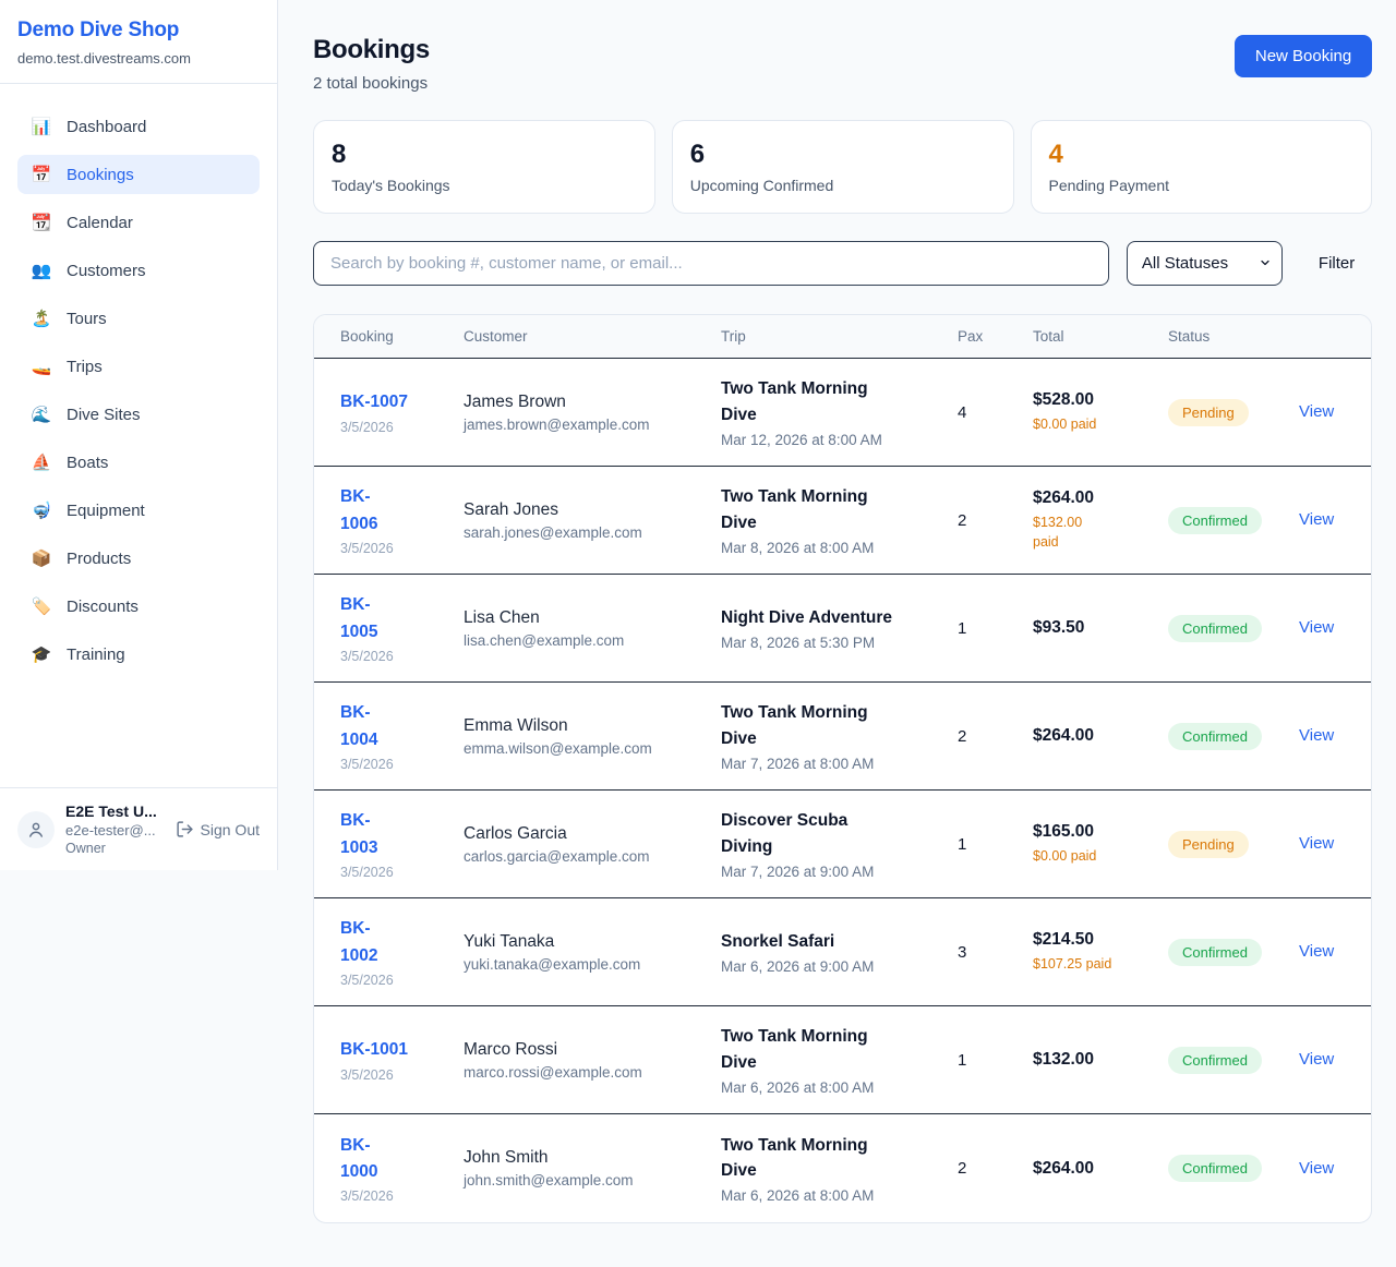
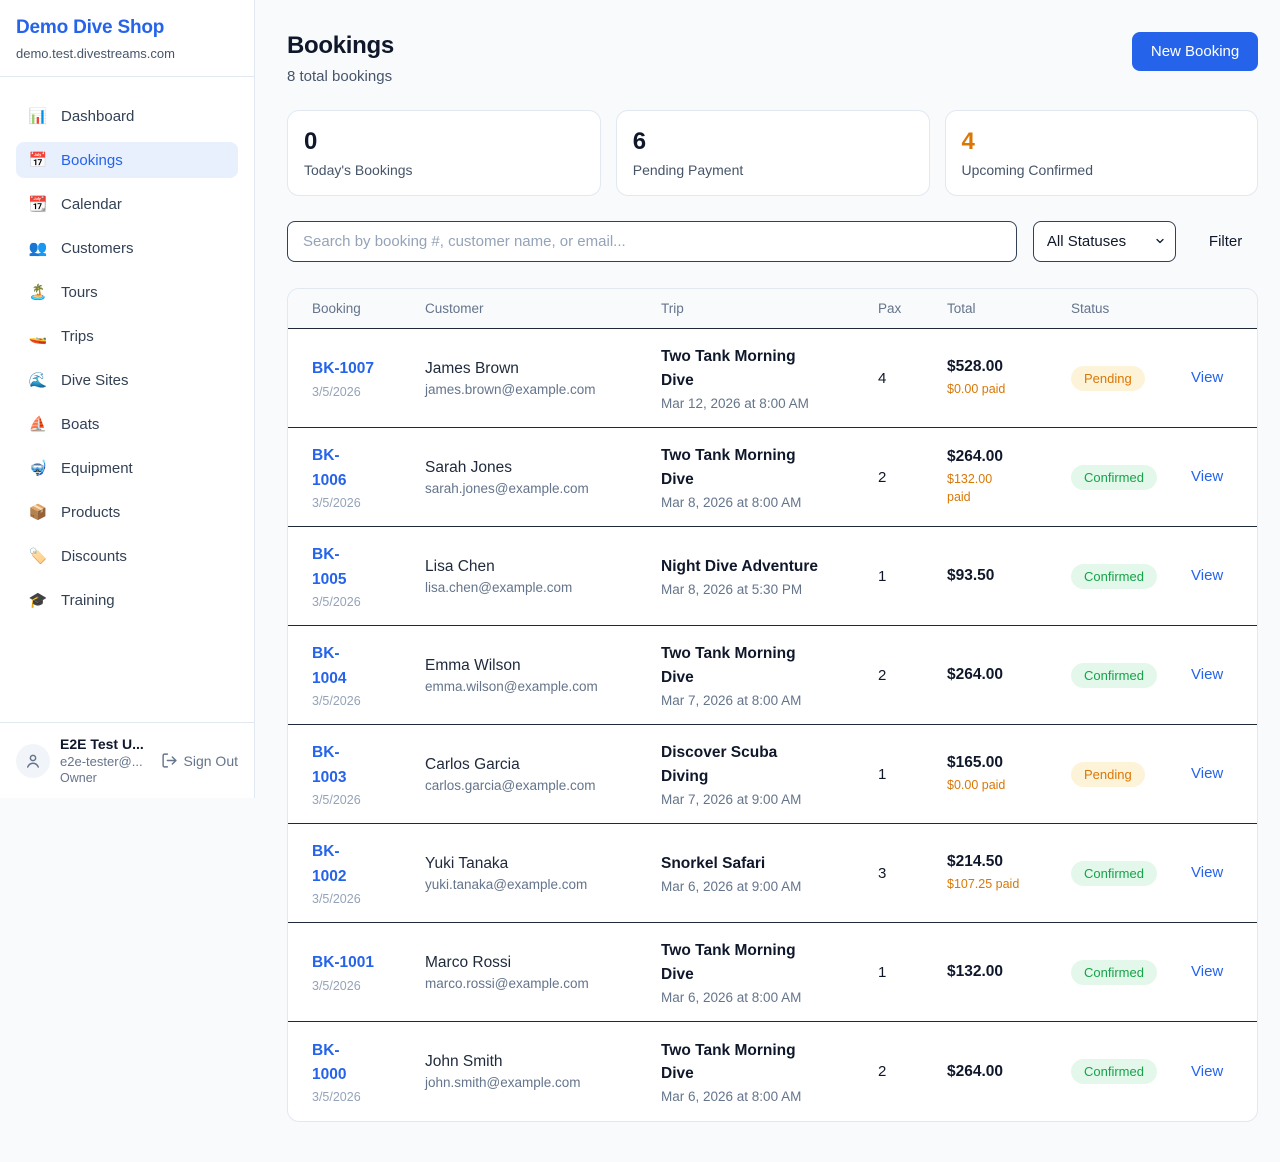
  Demo Dive Shop
  demo.test.divestreams.com
  📊
  Dashboard
  📅
  Bookings
  📆
  Calendar
  👥
  Customers
  🏝️
  Tours
  🚤
  Trips
  🌊
  Dive Sites
  ⛵
  Boats
  🤿
  Equipment
  📦
  Products
  🏷️
  Discounts
  🎓
  Training
  E2E Test U...
  e2e-tester@...
  Owner
  Sign Out
  Bookings
- 2 total bookings
+ 8 total bookings
  New Booking
- 8
+ 0
  Today's Bookings
  6
- Upcoming Confirmed
+ Pending Payment
  4
- Pending Payment
+ Upcoming Confirmed
  Search by booking #, customer name, or email...
  All Statuses
  Filter
  Booking
  Customer
  Trip
  Pax
  Total
  Status
  BK-1007
  3/5/2026
  James Brown
  james.brown@example.com
  Two Tank Morning
  Dive
  Mar 12, 2026 at 8:00 AM
  4
  $528.00
  $0.00 paid
  Pending
  View
  BK-
  1006
  3/5/2026
  Sarah Jones
  sarah.jones@example.com
  Two Tank Morning
  Dive
  Mar 8, 2026 at 8:00 AM
  2
  $264.00
  $132.00
  paid
  Confirmed
  View
  BK-
  1005
  3/5/2026
  Lisa Chen
  lisa.chen@example.com
  Night Dive Adventure
  Mar 8, 2026 at 5:30 PM
  1
  $93.50
  Confirmed
  View
  BK-
  1004
  3/5/2026
  Emma Wilson
  emma.wilson@example.com
  Two Tank Morning
  Dive
  Mar 7, 2026 at 8:00 AM
  2
  $264.00
  Confirmed
  View
  BK-
  1003
  3/5/2026
  Carlos Garcia
  carlos.garcia@example.com
  Discover Scuba
  Diving
  Mar 7, 2026 at 9:00 AM
  1
  $165.00
  $0.00 paid
  Pending
  View
  BK-
  1002
  3/5/2026
  Yuki Tanaka
  yuki.tanaka@example.com
  Snorkel Safari
  Mar 6, 2026 at 9:00 AM
  3
  $214.50
  $107.25 paid
  Confirmed
  View
  BK-1001
  3/5/2026
  Marco Rossi
  marco.rossi@example.com
  Two Tank Morning
  Dive
  Mar 6, 2026 at 8:00 AM
  1
  $132.00
  Confirmed
  View
  BK-
  1000
  3/5/2026
  John Smith
  john.smith@example.com
  Two Tank Morning
  Dive
  Mar 6, 2026 at 8:00 AM
  2
  $264.00
  Confirmed
  View
